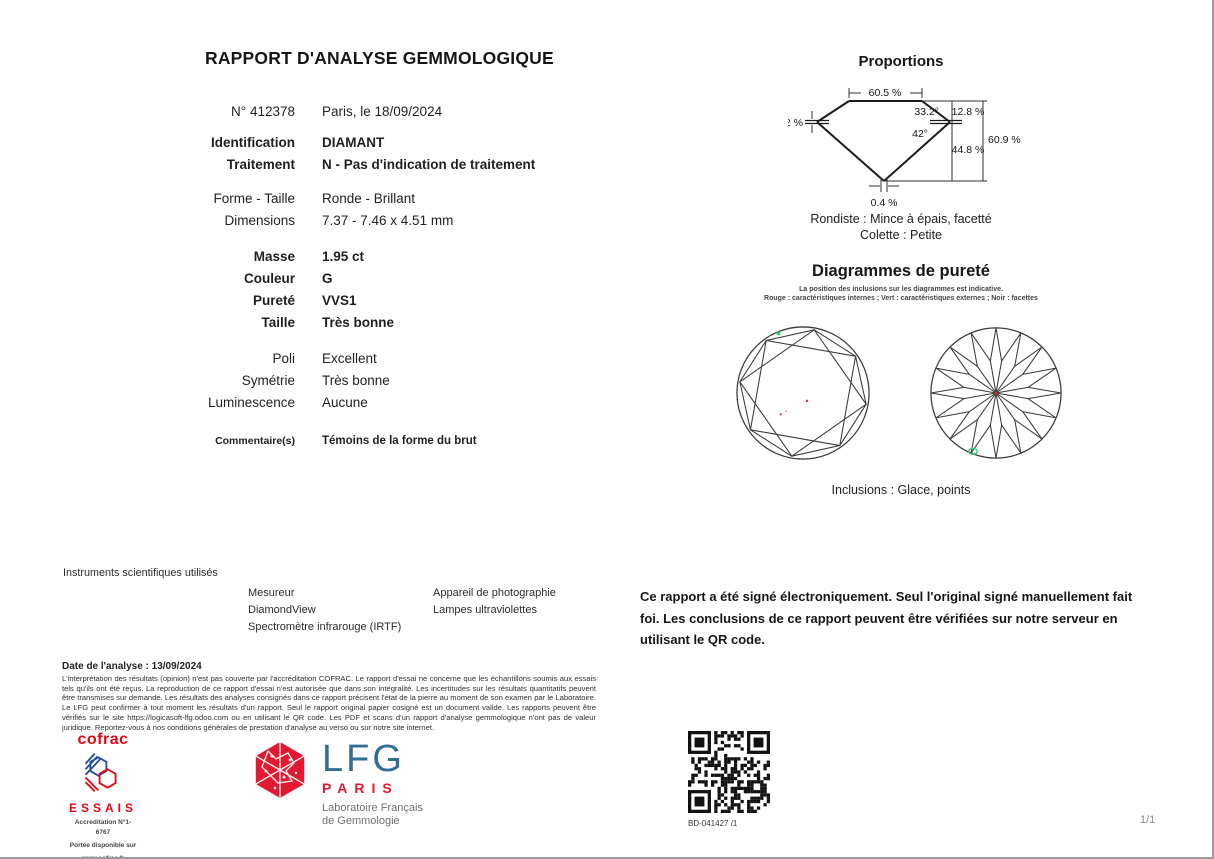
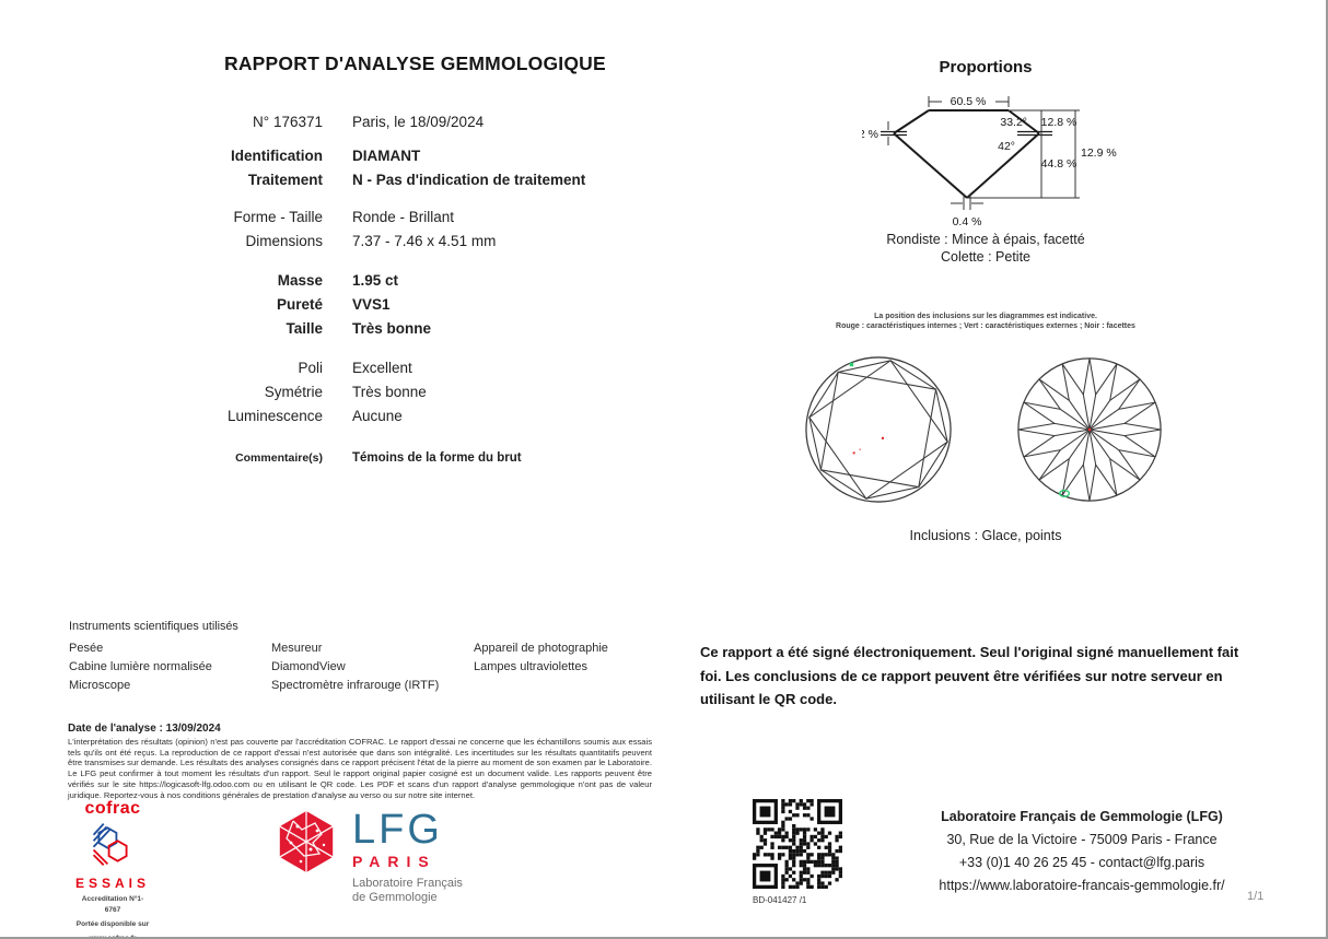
  RAPPORT D'ANALYSE GEMMOLOGIQUE
- N° 412378
+ N° 176371
  Paris, le 18/09/2024
  Identification
  DIAMANT
  Traitement
  N - Pas d'indication de traitement
  Forme - Taille
  Ronde - Brillant
  Dimensions
  7.37 - 7.46 x 4.51 mm
  Masse
  1.95 ct
- Couleur
- G
  Pureté
  VVS1
  Taille
  Très bonne
  Poli
  Excellent
  Symétrie
  Très bonne
  Luminescence
  Aucune
  Commentaire(s)
  Témoins de la forme du brut
  Proportions
  60.5 %
  33.2°
  42°
  12.8 %
  44.8 %
- 60.9 %
+ 12.9 %
  0.4 %
  Rondiste : Mince à épais, facetté
  Colette : Petite
- Diagrammes de pureté
  Inclusions : Glace, points
  Instruments scientifiques utilisés
+ Pesée
+ Cabine lumière normalisée
+ Microscope
  Mesureur
  DiamondView
  Spectromètre infrarouge (IRTF)
  Appareil de photographie
  Lampes ultraviolettes
  Ce rapport a été signé électroniquement. Seul l'original signé manuellement fait foi. Les conclusions de ce rapport peuvent être vérifiées sur notre serveur en utilisant le QR code.
  Date de l'analyse : 13/09/2024
  L'interprétation des résultats (opinion) n'est pas couverte par l'accréditation COFRAC. Le rapport d'essai ne concerne que les échantillons soumis aux essais tels qu'ils ont été reçus. La reproduction de ce rapport d'essai n'est autorisée que dans son intégralité. Les incertitudes sur les résultats quantitatifs peuvent être transmises sur demande. Les résultats des analyses consignés dans ce rapport précisent l'état de la pierre au moment de son examen par le Laboratoire. Le LFG peut confirmer à tout moment les résultats d'un rapport. Seul le rapport original papier cosigné est un document valide. Les rapports peuvent être vérifiés sur le site https://logicasoft-lfg.odoo.com ou en utilisant le QR code. Les PDF et scans d'un rapport d'analyse gemmologique n'ont pas de valeur juridique. Reportez-vous à nos conditions générales de prestation d'analyse au verso ou sur notre site internet.
  cofrac
  ESSAIS
  LFG
  PARIS
  Laboratoire Français
  de Gemmologie
  BD-041427 /1
+ Laboratoire Français de Gemmologie (LFG)
+ 30, Rue de la Victoire - 75009 Paris - France
+ +33 (0)1 40 26 25 45 - contact@lfg.paris
+ https://www.laboratoire-francais-gemmologie.fr/
  1/1
